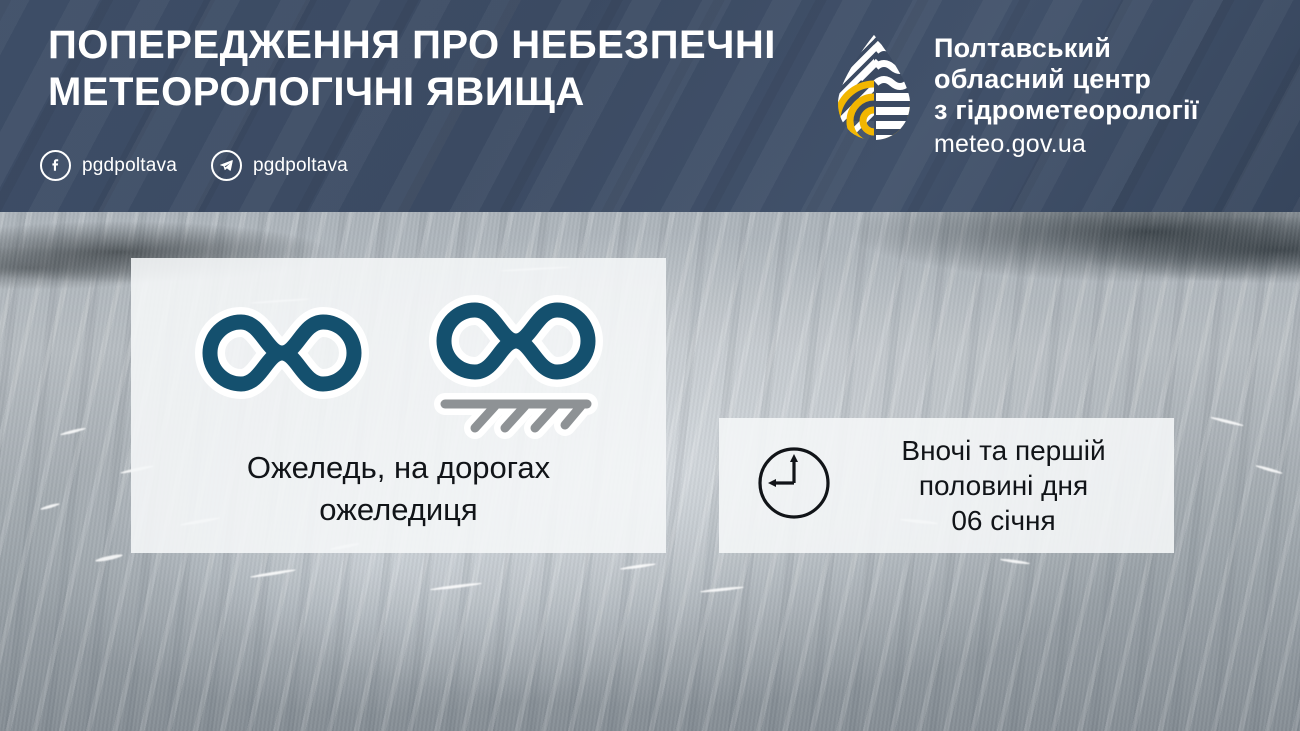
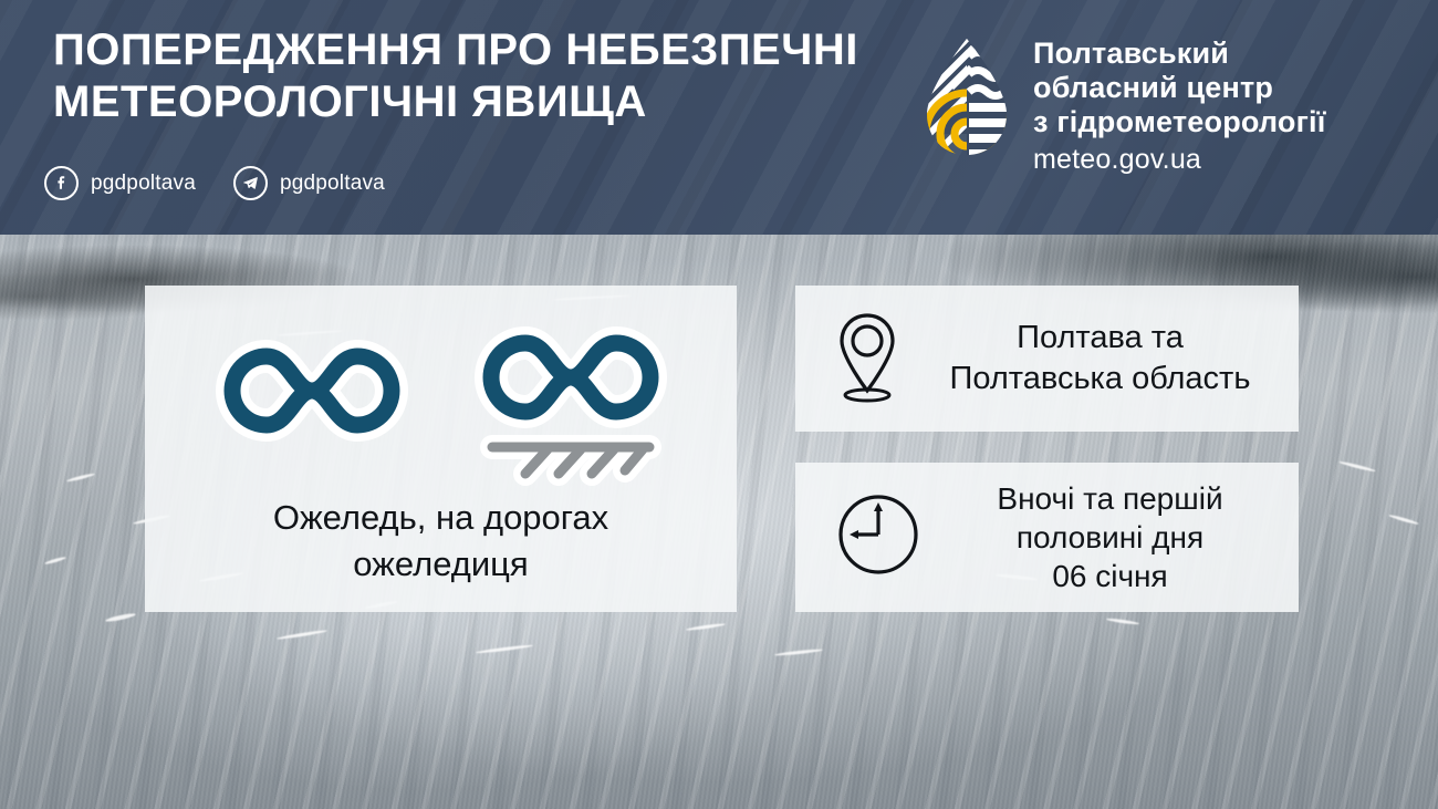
  ПОПЕРЕДЖЕННЯ ПРО НЕБЕЗПЕЧНІ
  МЕТЕОРОЛОГІЧНІ ЯВИЩА
  pgdpoltava
  pgdpoltava
  Полтавський
  обласний центр
  з гідрометеорології
  meteo.gov.ua
  Ожеледь, на дорогах
  ожеледиця
+ Полтава та
+ Полтавська область
  Вночі та першій
  половині дня
  06 січня
